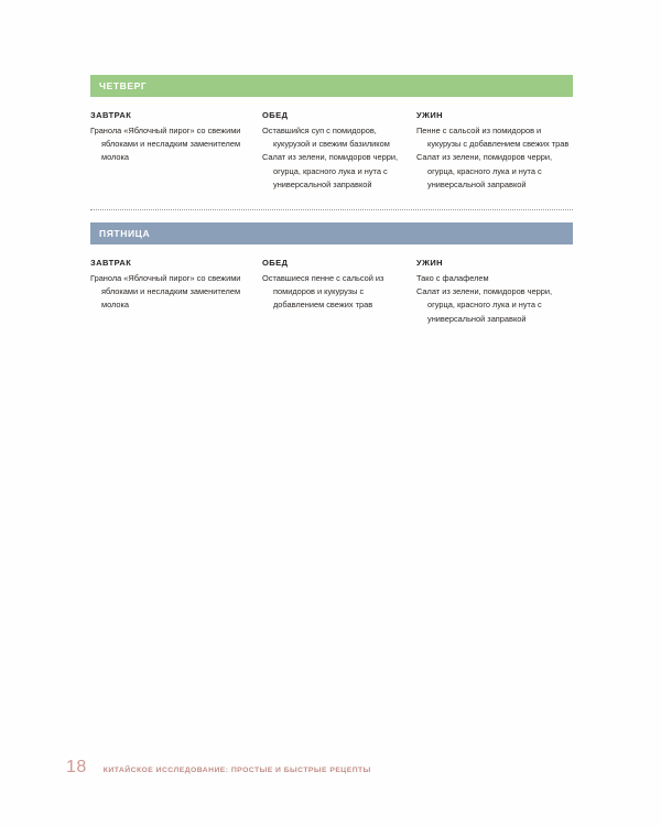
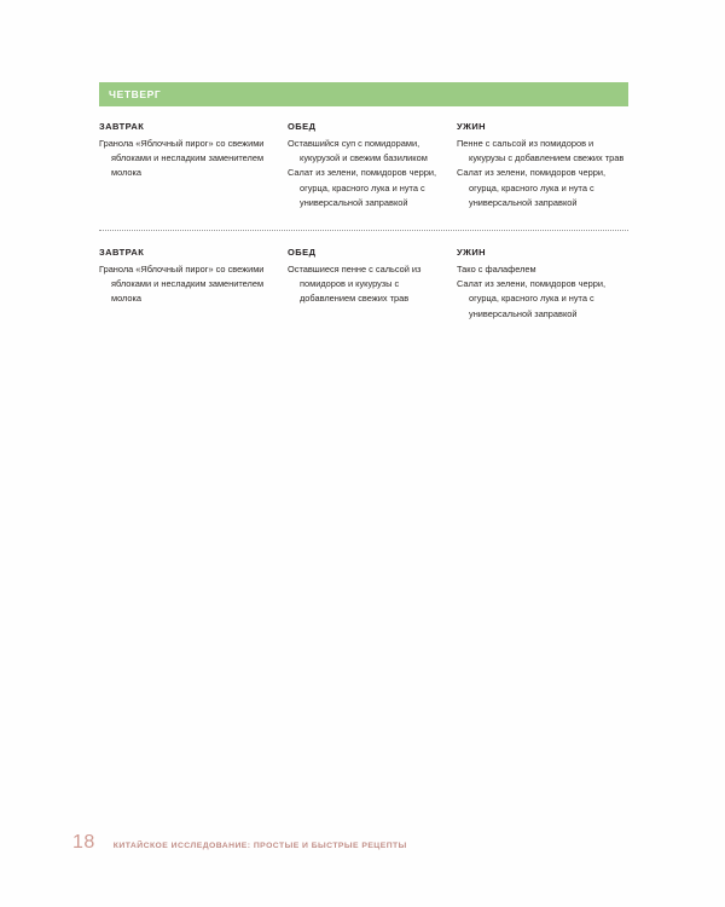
  ЧЕТВЕРГ
  ЗАВТРАК
  Гранола «Яблочный пирог» со свежими яблоками и несладким заменителем молока
  ОБЕД
- Оставшийся суп с помидоров, кукурузой и свежим базиликом
+ Оставшийся суп с помидорами, кукурузой и свежим базиликом
  Салат из зелени, помидоров черри, огурца, красного лука и нута с универсальной заправкой
  УЖИН
  Пенне с сальсой из помидоров и кукурузы с добавлением свежих трав
  Салат из зелени, помидоров черри, огурца, красного лука и нута с универсальной заправкой
- ПЯТНИЦА
  ЗАВТРАК
  Гранола «Яблочный пирог» со свежими яблоками и несладким заменителем молока
  ОБЕД
  Оставшиеся пенне с сальсой из помидоров и кукурузы с добавлением свежих трав
  УЖИН
  Тако с фалафелем
  Салат из зелени, помидоров черри, огурца, красного лука и нута с универсальной заправкой
  18
